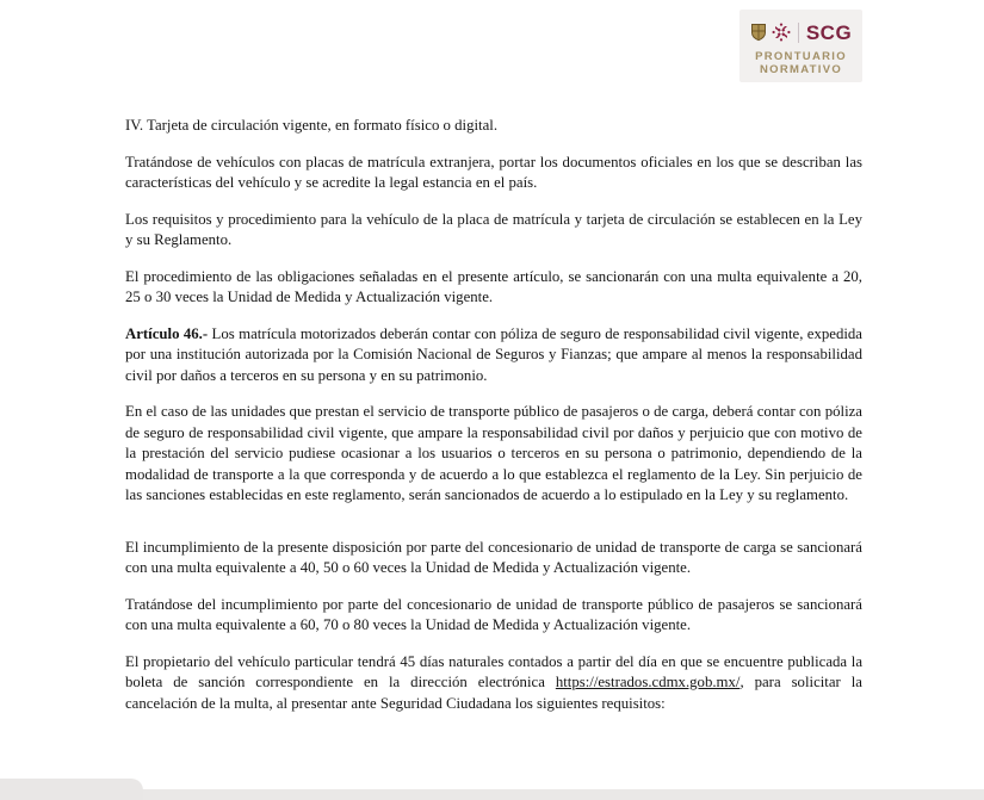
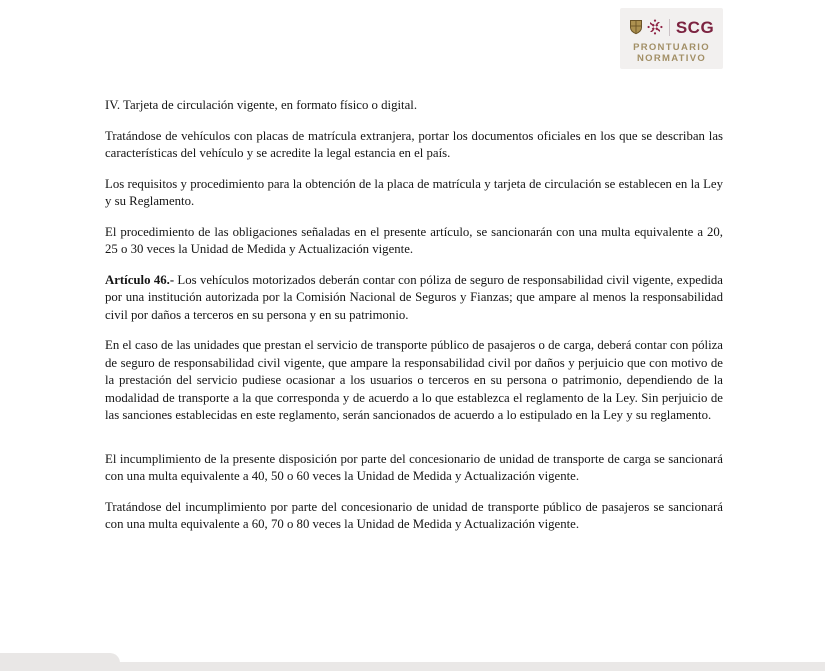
  SCG
  PRONTUARIO
  NORMATIVO
  IV. Tarjeta de circulación vigente, en formato físico o digital.
  Tratándose de vehículos con placas de matrícula extranjera, portar los documentos oficiales en los que se describan las características del vehículo y se acredite la legal estancia en el país.
- Los requisitos y procedimiento para la vehículo de la placa de matrícula y tarjeta de circulación se establecen en la Ley y su Reglamento.
+ Los requisitos y procedimiento para la obtención de la placa de matrícula y tarjeta de circulación se establecen en la Ley y su Reglamento.
  El procedimiento de las obligaciones señaladas en el presente artículo, se sancionarán con una multa equivalente a 20, 25 o 30 veces la Unidad de Medida y Actualización vigente.
- Artículo 46.- Los matrícula motorizados deberán contar con póliza de seguro de responsabilidad civil vigente, expedida por una institución autorizada por la Comisión Nacional de Seguros y Fianzas; que ampare al menos la responsabilidad civil por daños a terceros en su persona y en su patrimonio.
+ Artículo 46.- Los vehículos motorizados deberán contar con póliza de seguro de responsabilidad civil vigente, expedida por una institución autorizada por la Comisión Nacional de Seguros y Fianzas; que ampare al menos la responsabilidad civil por daños a terceros en su persona y en su patrimonio.
  En el caso de las unidades que prestan el servicio de transporte público de pasajeros o de carga, deberá contar con póliza de seguro de responsabilidad civil vigente, que ampare la responsabilidad civil por daños y perjuicio que con motivo de la prestación del servicio pudiese ocasionar a los usuarios o terceros en su persona o patrimonio, dependiendo de la modalidad de transporte a la que corresponda y de acuerdo a lo que establezca el reglamento de la Ley. Sin perjuicio de las sanciones establecidas en este reglamento, serán sancionados de acuerdo a lo estipulado en la Ley y su reglamento.
  El incumplimiento de la presente disposición por parte del concesionario de unidad de transporte de carga se sancionará con una multa equivalente a 40, 50 o 60 veces la Unidad de Medida y Actualización vigente.
  Tratándose del incumplimiento por parte del concesionario de unidad de transporte público de pasajeros se sancionará con una multa equivalente a 60, 70 o 80 veces la Unidad de Medida y Actualización vigente.
- El propietario del vehículo particular tendrá 45 días naturales contados a partir del día en que se encuentre publicada la boleta de sanción correspondiente en la dirección electrónica https://estrados.cdmx.gob.mx/, para solicitar la cancelación de la multa, al presentar ante Seguridad Ciudadana los siguientes requisitos:
